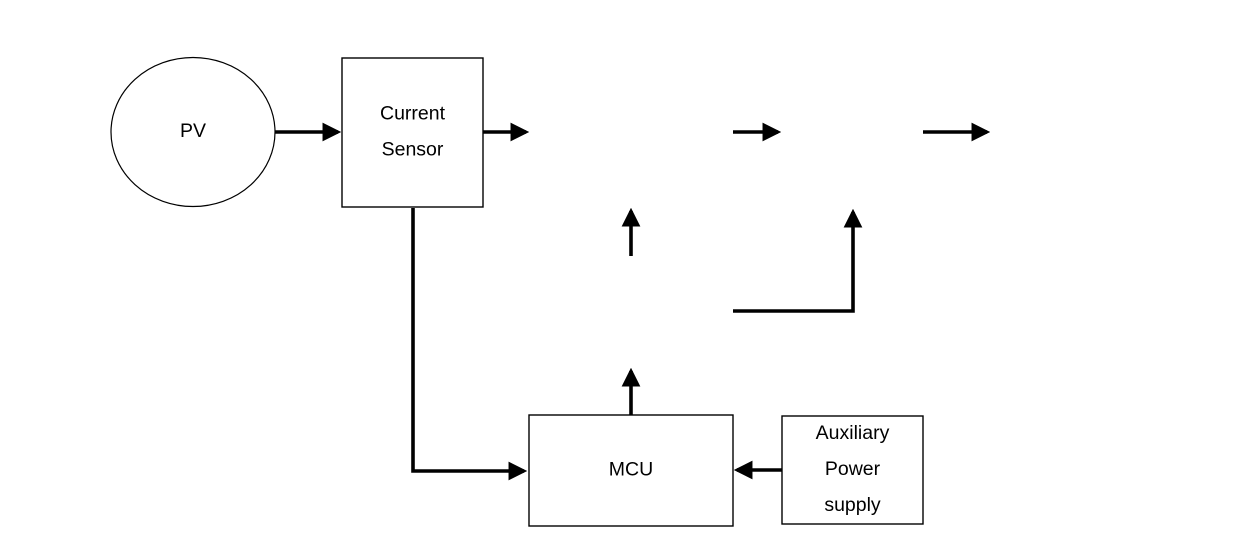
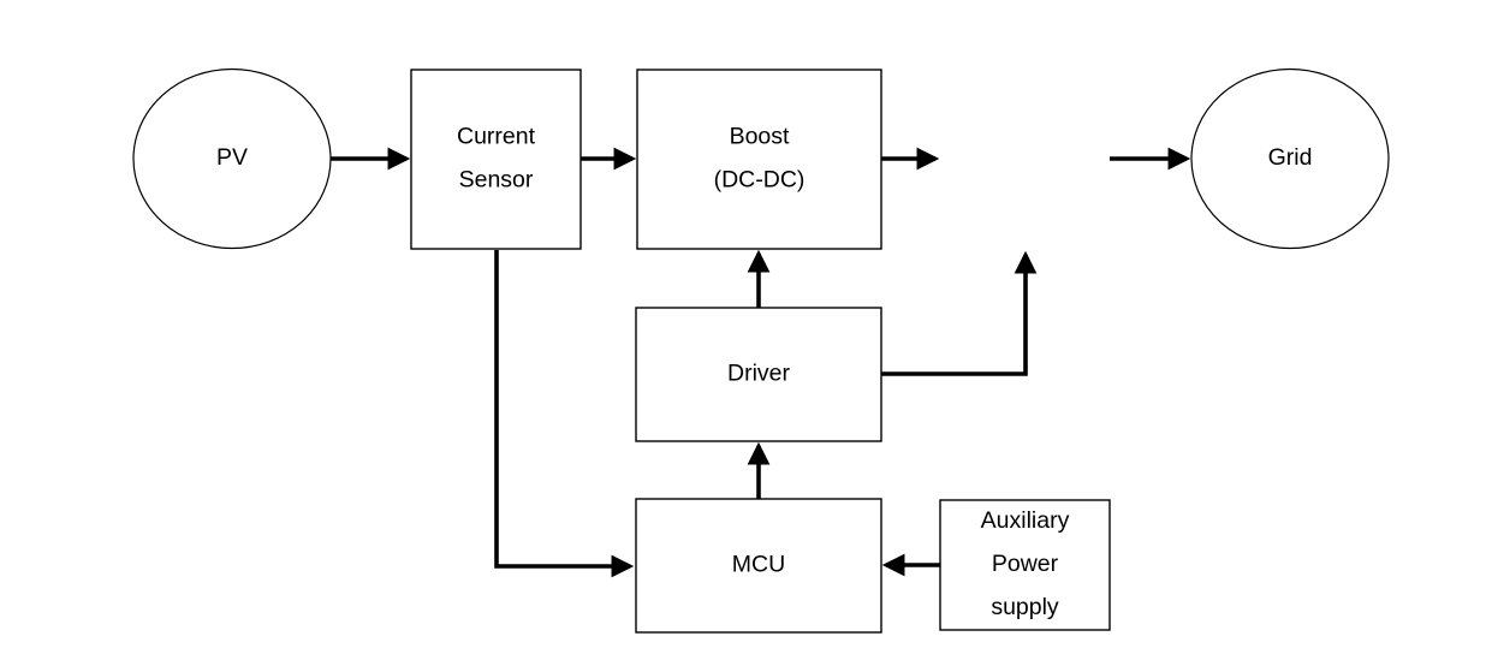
  PV
  Current Sensor
+ Boost (DC-DC)
+ Grid
+ Driver
  MCU
  Auxiliary Power supply
